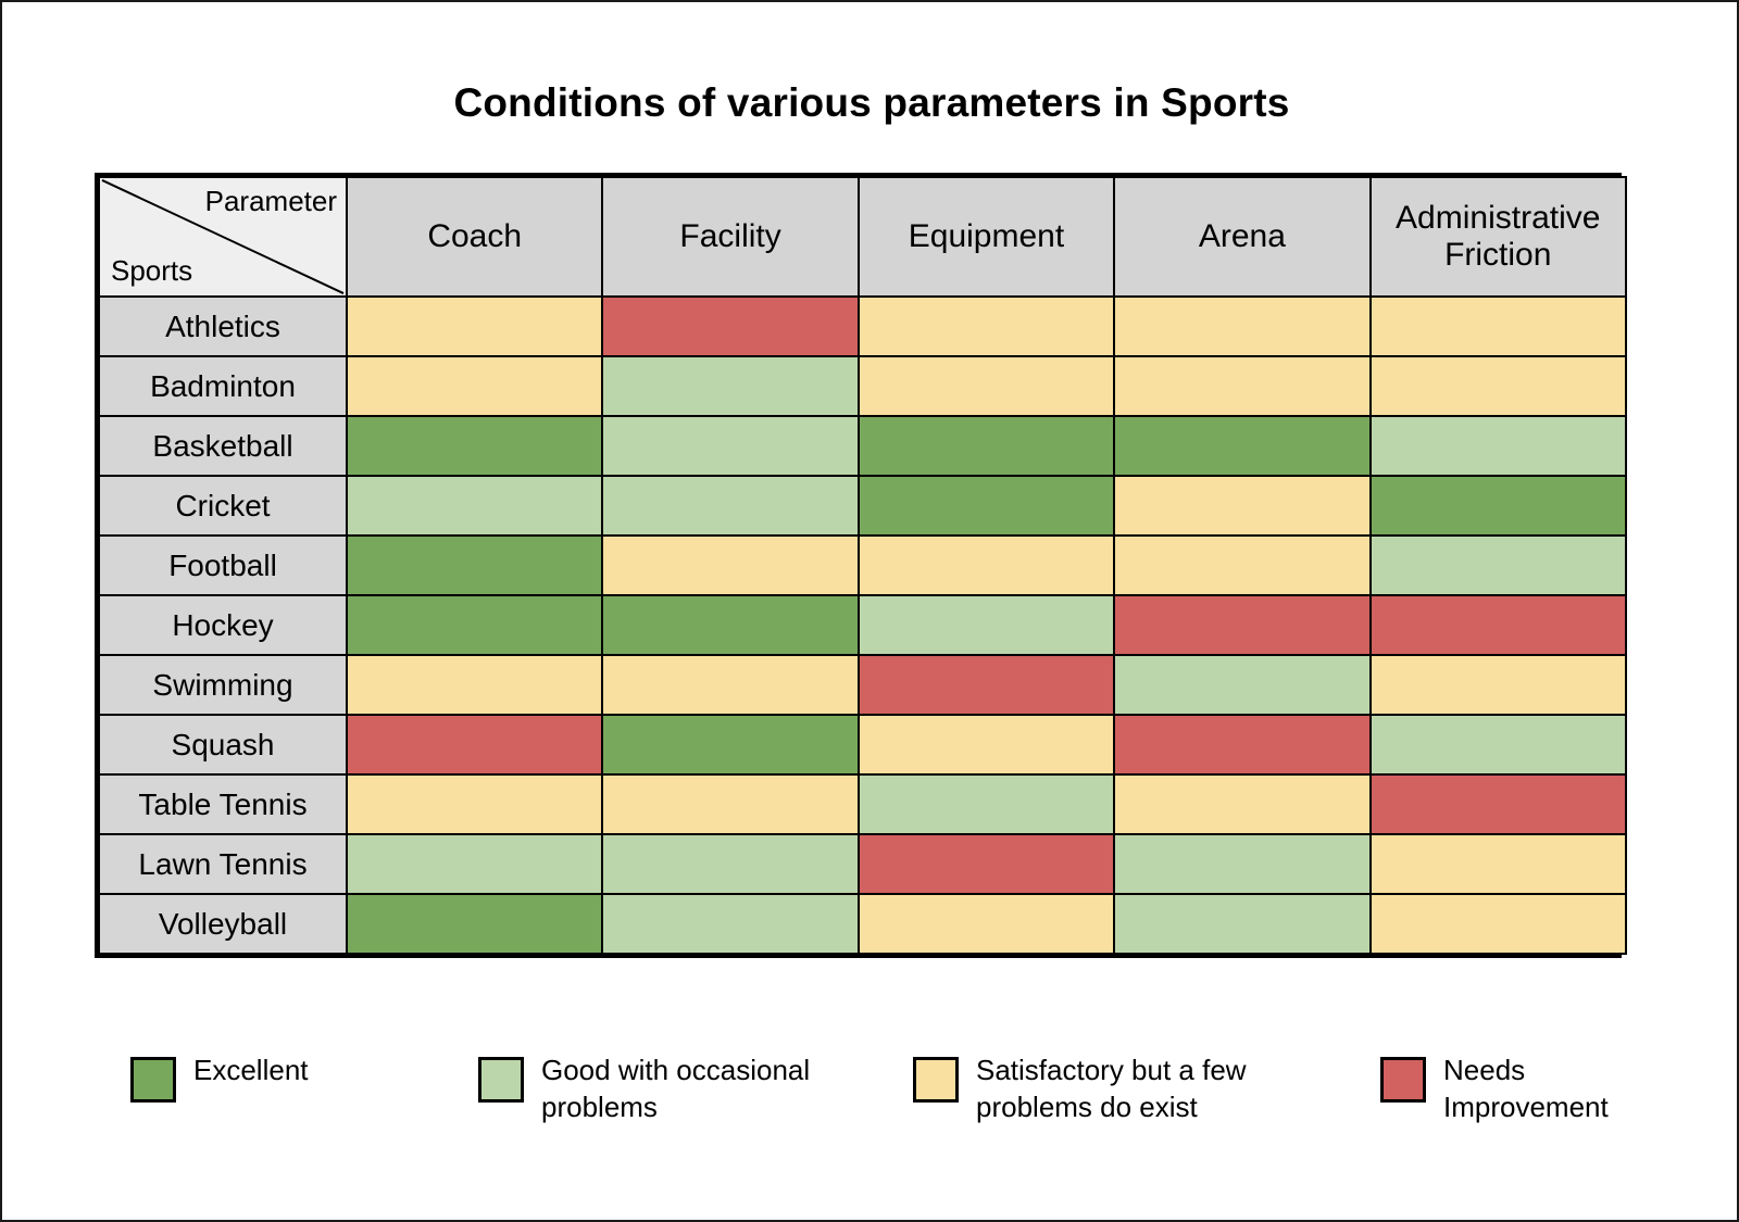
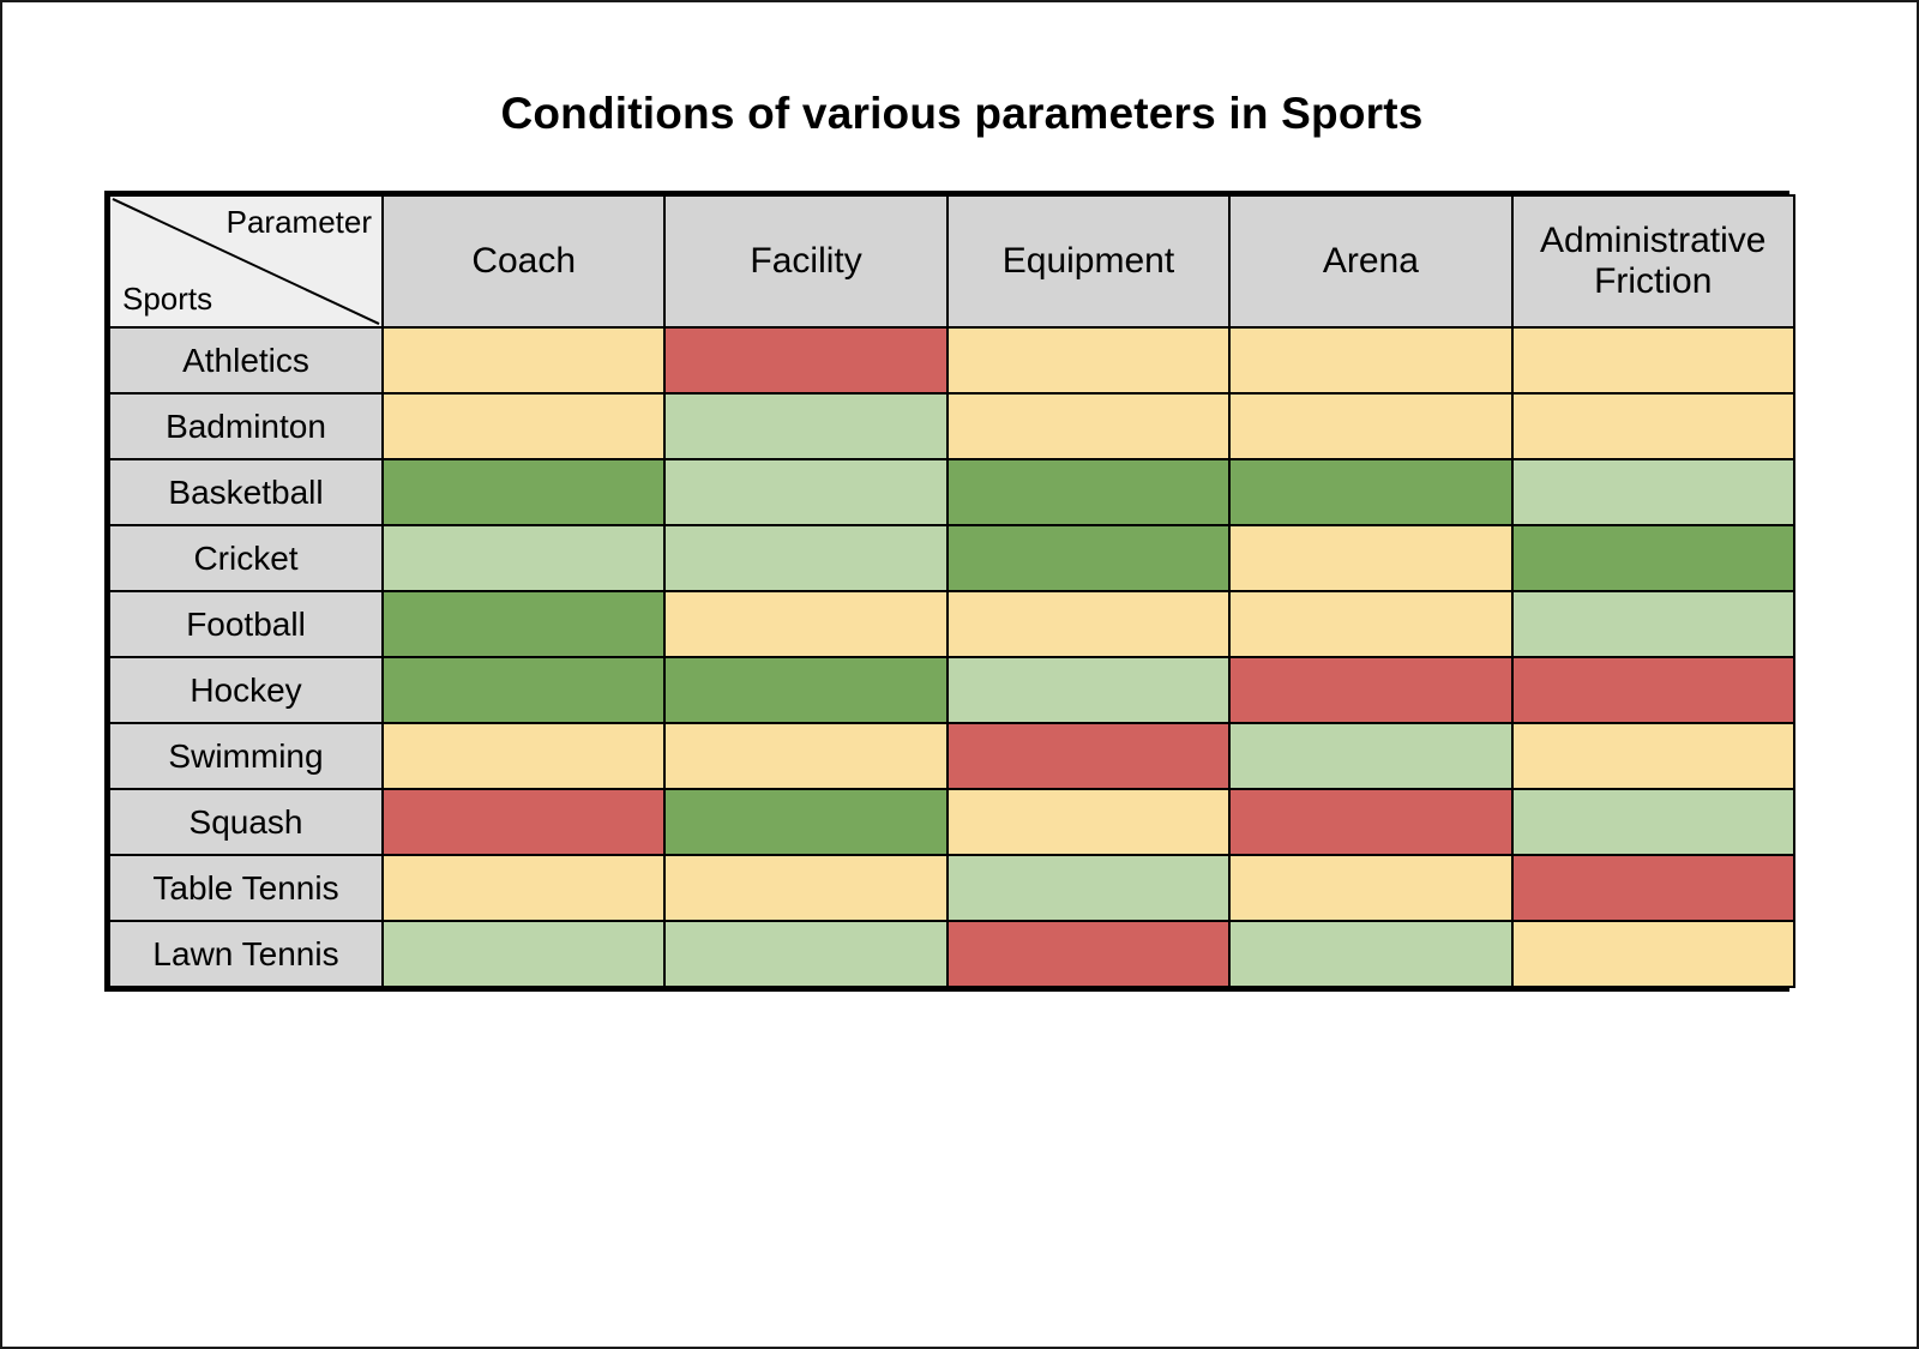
  Conditions of various parameters in Sports
  Parameter Sports	Coach	Facility	Equipment	Arena	Administrative Friction
  Athletics
  Badminton
  Basketball
  Cricket
  Football
  Hockey
  Swimming
  Squash
  Table Tennis
  Lawn Tennis
- Volleyball
- Excellent
- Good with occasional problems
- Satisfactory but a few problems do exist
- Needs Improvement
